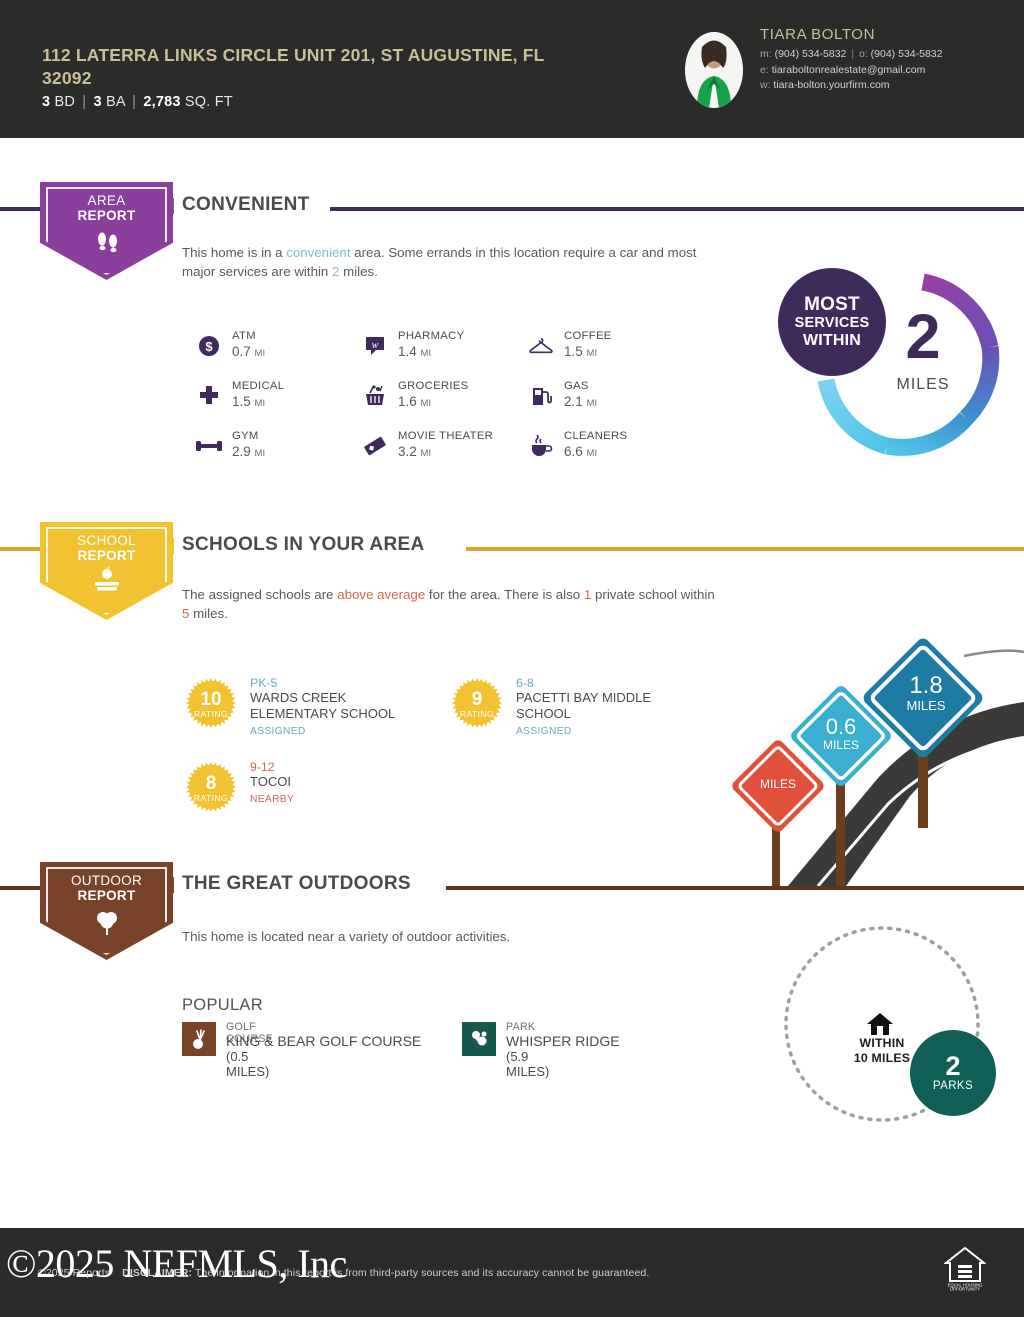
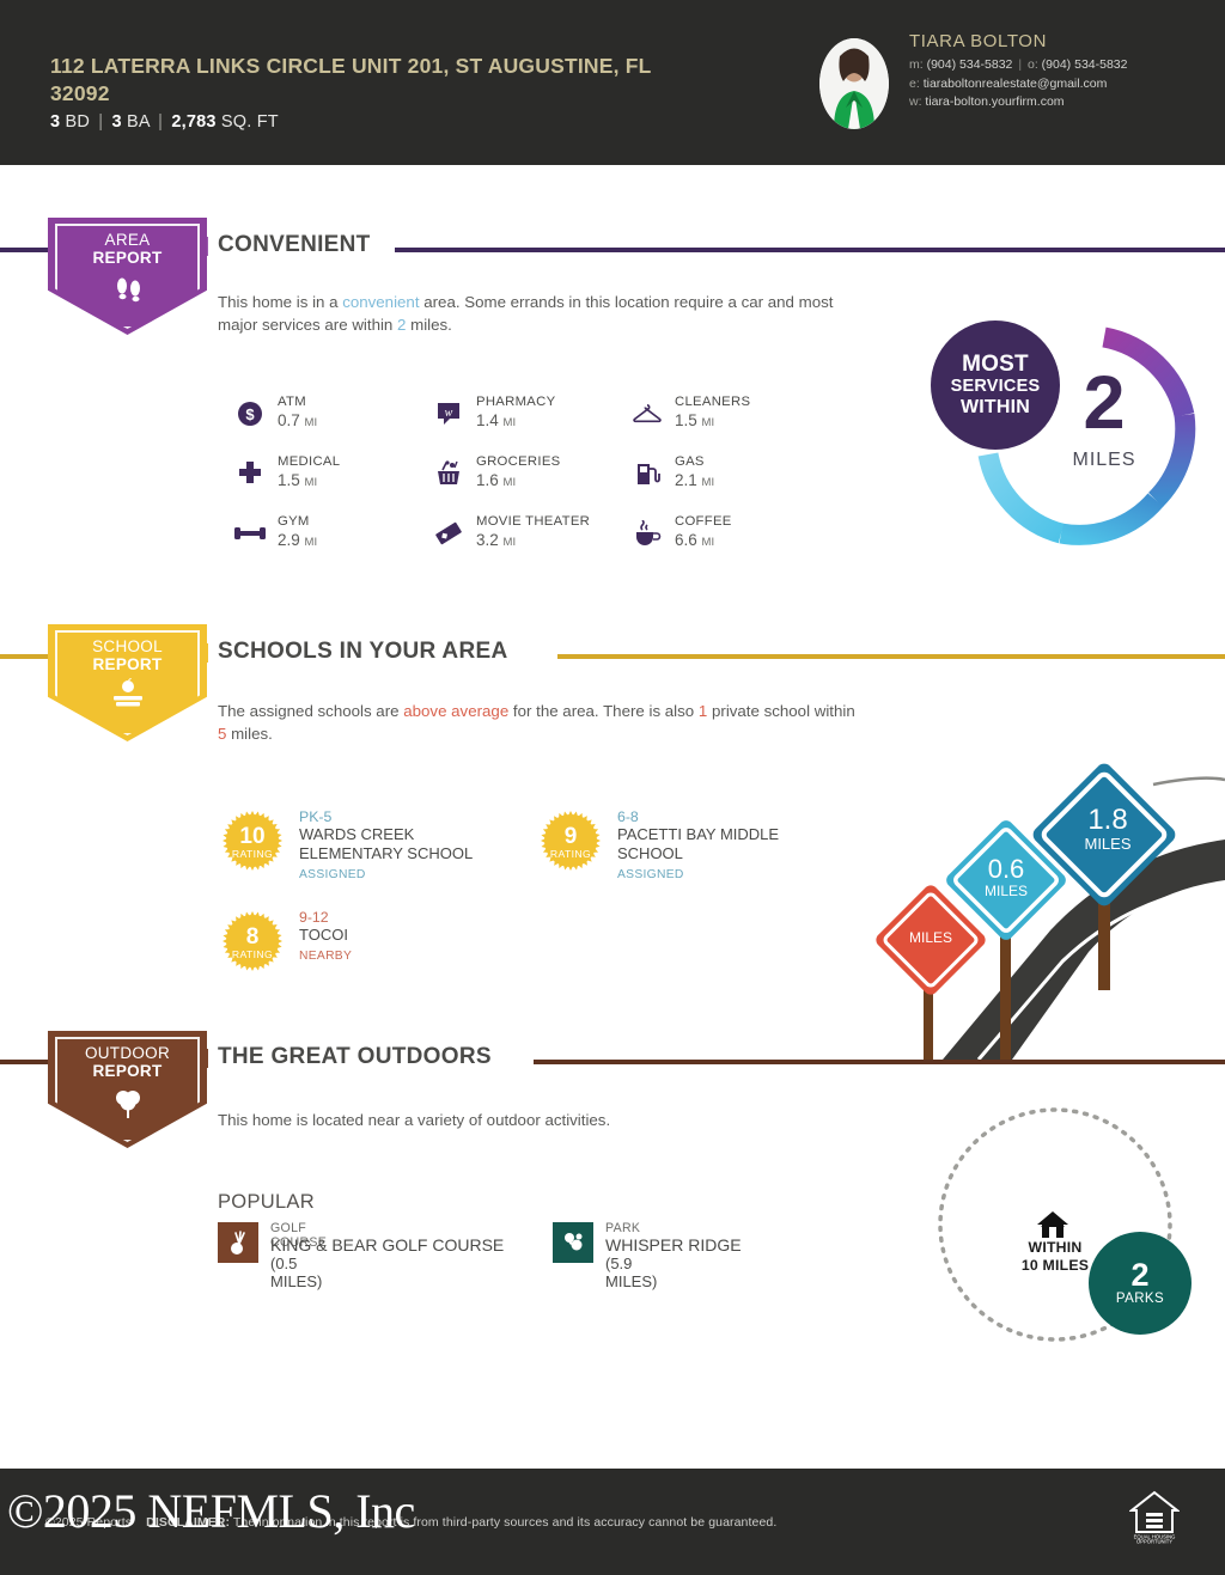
  112 LATERRA LINKS CIRCLE UNIT 201, ST AUGUSTINE, FL 32092
  3 BD | 3 BA | 2,783 SQ. FT
  TIARA BOLTON
  m: (904) 534-5832 | o: (904) 534-5832
  e: tiaraboltonrealestate@gmail.com
  w: tiara-bolton.yourfirm.com
  AREA
  REPORT
  CONVENIENT
  This home is in a convenient area. Some errands in this location require a car and most major services are within 2 miles.
  $
  ATM
  0.7 MI
  w
  PHARMACY
  1.4 MI
- COFFEE
+ CLEANERS
  1.5 MI
  MEDICAL
  1.5 MI
  GROCERIES
  1.6 MI
  GAS
  2.1 MI
  GYM
  2.9 MI
  MOVIE THEATER
  3.2 MI
- CLEANERS
+ COFFEE
  6.6 MI
  2
  MILES
  MOST
  SERVICES
  WITHIN
  SCHOOL
  REPORT
  SCHOOLS IN YOUR AREA
  The assigned schools are above average for the area. There is also 1 private school within 5 miles.
  10
  RATING
  PK-5
  WARDS CREEK ELEMENTARY SCHOOL
  ASSIGNED
  9
  RATING
  6-8
  PACETTI BAY MIDDLE SCHOOL
  ASSIGNED
  8
  RATING
  9-12
  TOCOI
  NEARBY
  MILES
  0.6
  MILES
  1.8
  MILES
  OUTDOOR
  REPORT
  THE GREAT OUTDOORS
  This home is located near a variety of outdoor activities.
  POPULAR
  GOLF COURSE
  KING & BEAR GOLF COURSE
  (0.5 MILES)
  PARK
  WHISPER RIDGE
  (5.9 MILES)
  2
  PARKS
  WITHIN
  10 MILES
  ©2025 Reports DISCLAIMER: The information in this report is from third-party sources and its accuracy cannot be guaranteed.
  ©2025 NEFMLS, Inc
